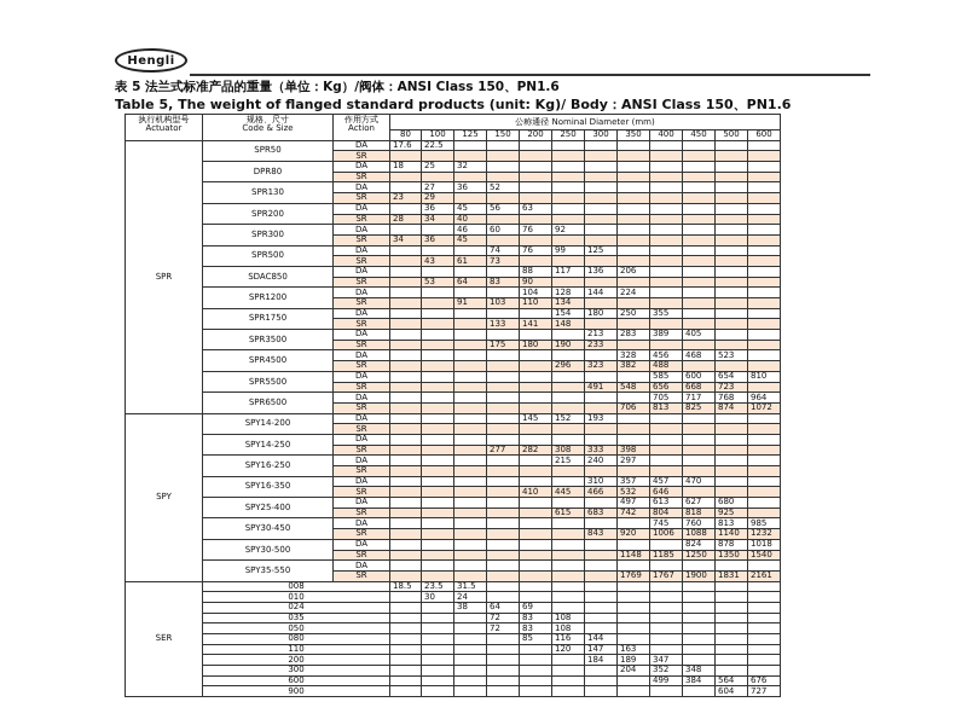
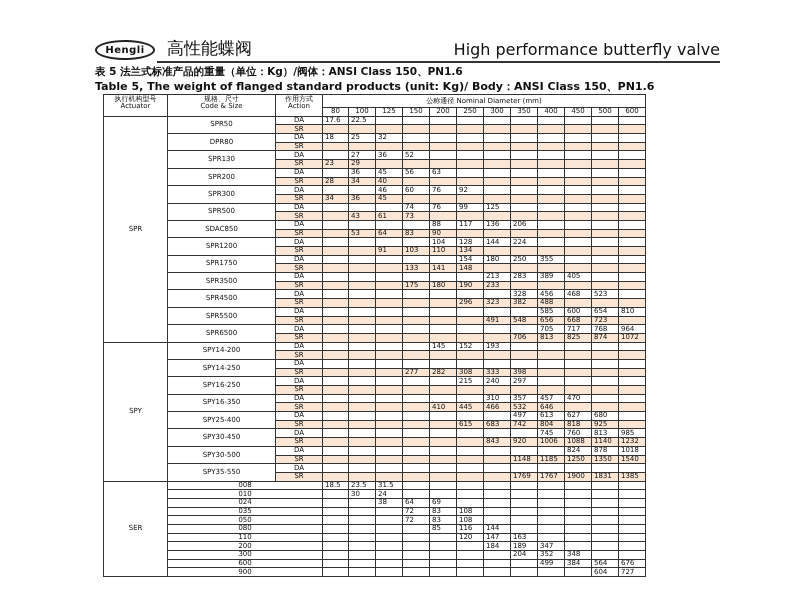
  Hengli
+ 高性能蝶阀
+ High performance butterfly valve
  表 5 法兰式标准产品的重量（单位：Kg）/阀体：ANSI Class 150、PN1.6
  Table 5, The weight of flanged standard products (unit: Kg)/ Body：ANSI Class 150、PN1.6
  执行机构型号 Actuator	规格、尺寸 Code & Size	作用方式 Action	公称通径 Nominal Diameter (mm)
  80	100	125	150	200	250	300	350	400	450	500	600
  SPR	SPR50	DA	17.6	22.5
  DPR80	DA	18	25	32
  SR
  SPR130	DA		27	36	52
  SR	23	29
  SPR200	DA		36	45	56	63
  SR	28	34	40
  SPR300	DA			46	60	76	92
  SR	34	36	45
  SPR500	DA				74	76	99	125
  SR		43	61	73
  SDAC850	DA					88	117	136	206
  SR		53	64	83	90
  SPR1200	DA					104	128	144	224
  SR			91	103	110	134
  SPR1750	DA						154	180	250	355
  SR				133	141	148
  SPR3500	DA							213	283	389	405
  SR				175	180	190	233
  SPR4500	DA								328	456	468	523
  SR						296	323	382	488
  SPR5500	DA									585	600	654	810
  SR							491	548	656	668	723
  SPR6500	DA									705	717	768	964
  SR								706	813	825	874	1072
  SPY	SPY14-200	DA					145	152	193
  SR
  SPY14-250	DA
  SR				277	282	308	333	398
  SPY16-250	DA						215	240	297
  SR
  SPY16-350	DA							310	357	457	470
  SR					410	445	466	532	646
  SPY25-400	DA								497	613	627	680
  SR						615	683	742	804	818	925
  SPY30-450	DA									745	760	813	985
  SR							843	920	1006	1088	1140	1232
  SPY30-500	DA										824	878	1018
  SR								1148	1185	1250	1350	1540
  SPY35-550	DA
- SR								1769	1767	1900	1831	2161
+ SR								1769	1767	1900	1831	1385
  SER	008	18.5	23.5	31.5
  010		30	24
  024			38	64	69
  035				72	83	108
  050				72	83	108
  080					85	116	144
  110						120	147	163
  200							184	189	347
  300								204	352	348
  600									499	384	564	676
  900											604	727
